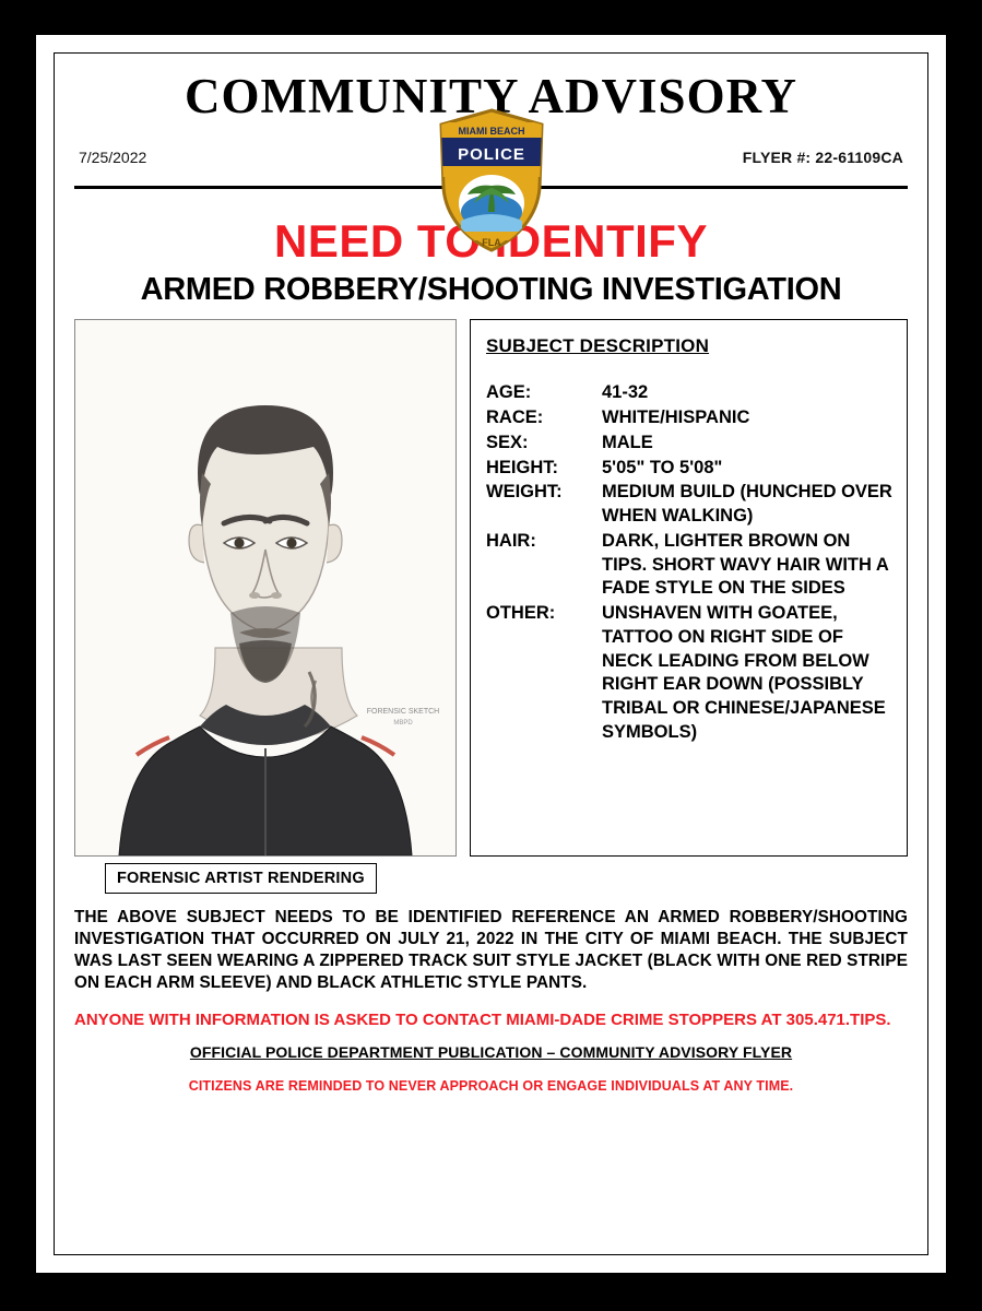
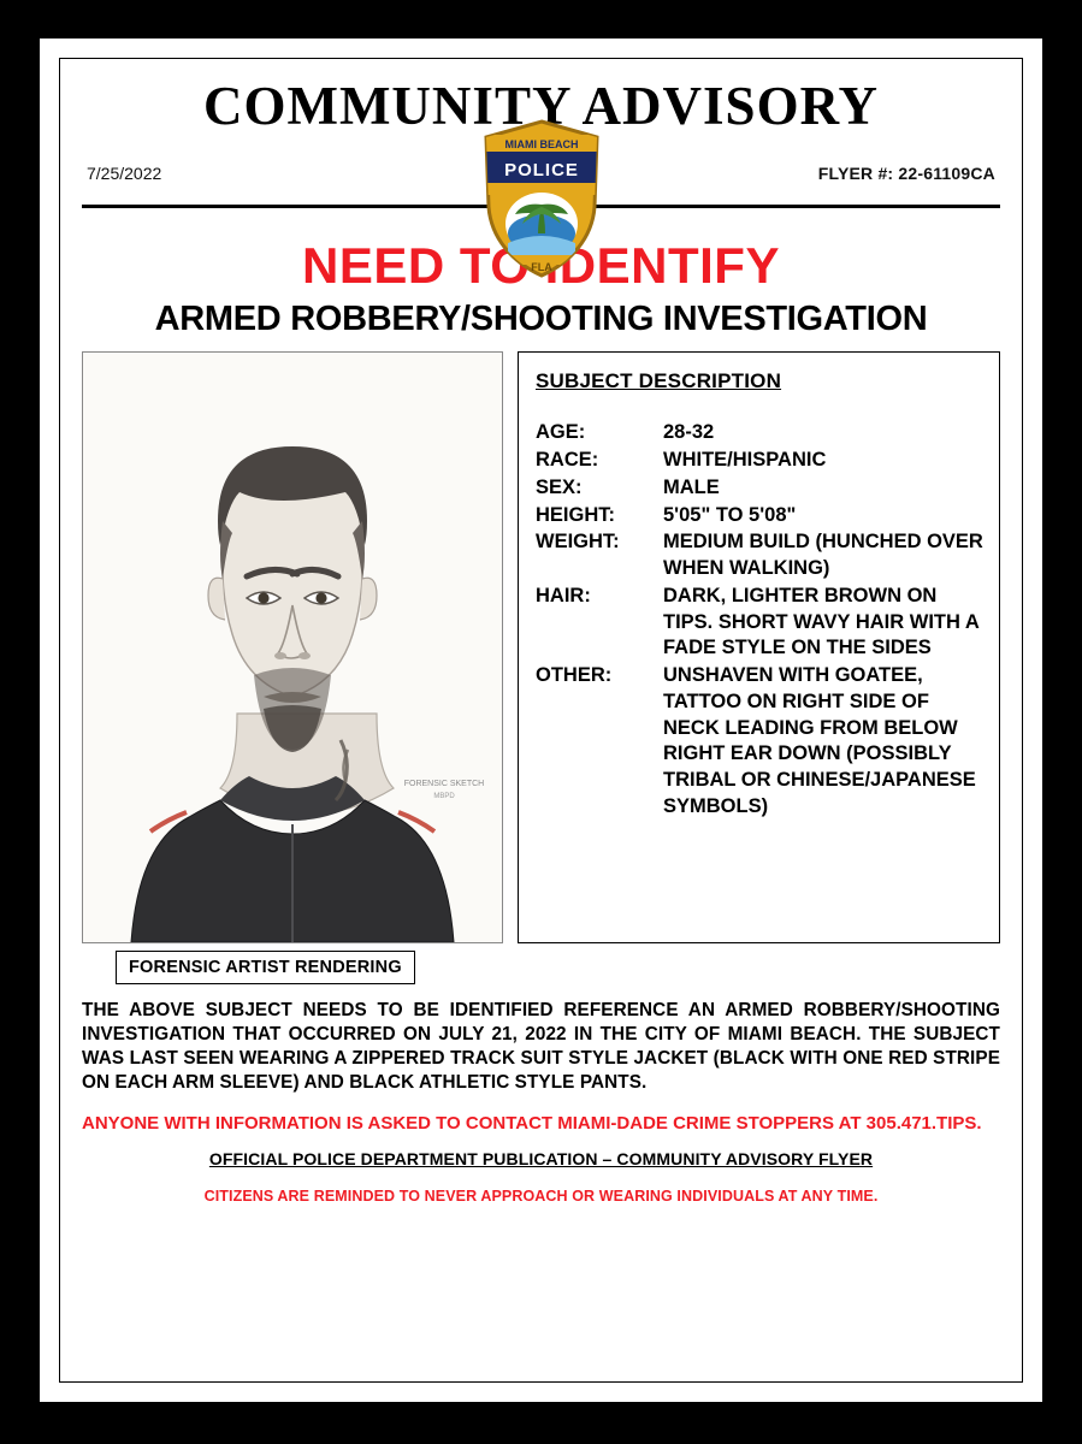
  COMMUNITY ADVISORY
  7/25/2022
  FLYER #: 22-61109CA
  MIAMI BEACH
  POLICE
  FLA
  NEED TODENTIFY
  ARMED ROBBERY/SHOOTING INVESTIGATION
  FORENSIC ARTIST RENDERING
  SUBJECT DESCRIPTION
  AGE:
- 41-32
+ 28-32
  RACE:
  WHITE/HISPANIC
  SEX:
  MALE
  HEIGHT:
  5'05" TO 5'08"
  WEIGHT:
  MEDIUM BUILD (HUNCHED OVER WHEN WALKING)
  HAIR:
  DARK, LIGHTER BROWN ON TIPS. SHORT WAVY HAIR WITH A FADE STYLE ON THE SIDES
  OTHER:
  UNSHAVEN WITH GOATEE, TATTOO ON RIGHT SIDE OF NECK LEADING FROM BELOW RIGHT EAR DOWN (POSSIBLY TRIBAL OR CHINESE/JAPANESE SYMBOLS)
  THE ABOVE SUBJECT NEEDS TO BE IDENTIFIED REFERENCE AN ARMED ROBBERY/SHOOTING INVESTIGATION THAT OCCURRED ON JULY 21, 2022 IN THE CITY OF MIAMI BEACH. THE SUBJECT WAS LAST SEEN WEARING A ZIPPERED TRACK SUIT STYLE JACKET (BLACK WITH ONE RED STRIPE ON EACH ARM SLEEVE) AND BLACK ATHLETIC STYLE PANTS.
  ANYONE WITH INFORMATION IS ASKED TO CONTACT MIAMI-DADE CRIME STOPPERS AT 305.471.TIPS.
  OFFICIAL POLICE DEPARTMENT PUBLICATION – COMMUNITY ADVISORY FLYER
- CITIZENS ARE REMINDED TO NEVER APPROACH OR ENGAGE INDIVIDUALS AT ANY TIME.
+ CITIZENS ARE REMINDED TO NEVER APPROACH OR WEARING INDIVIDUALS AT ANY TIME.
